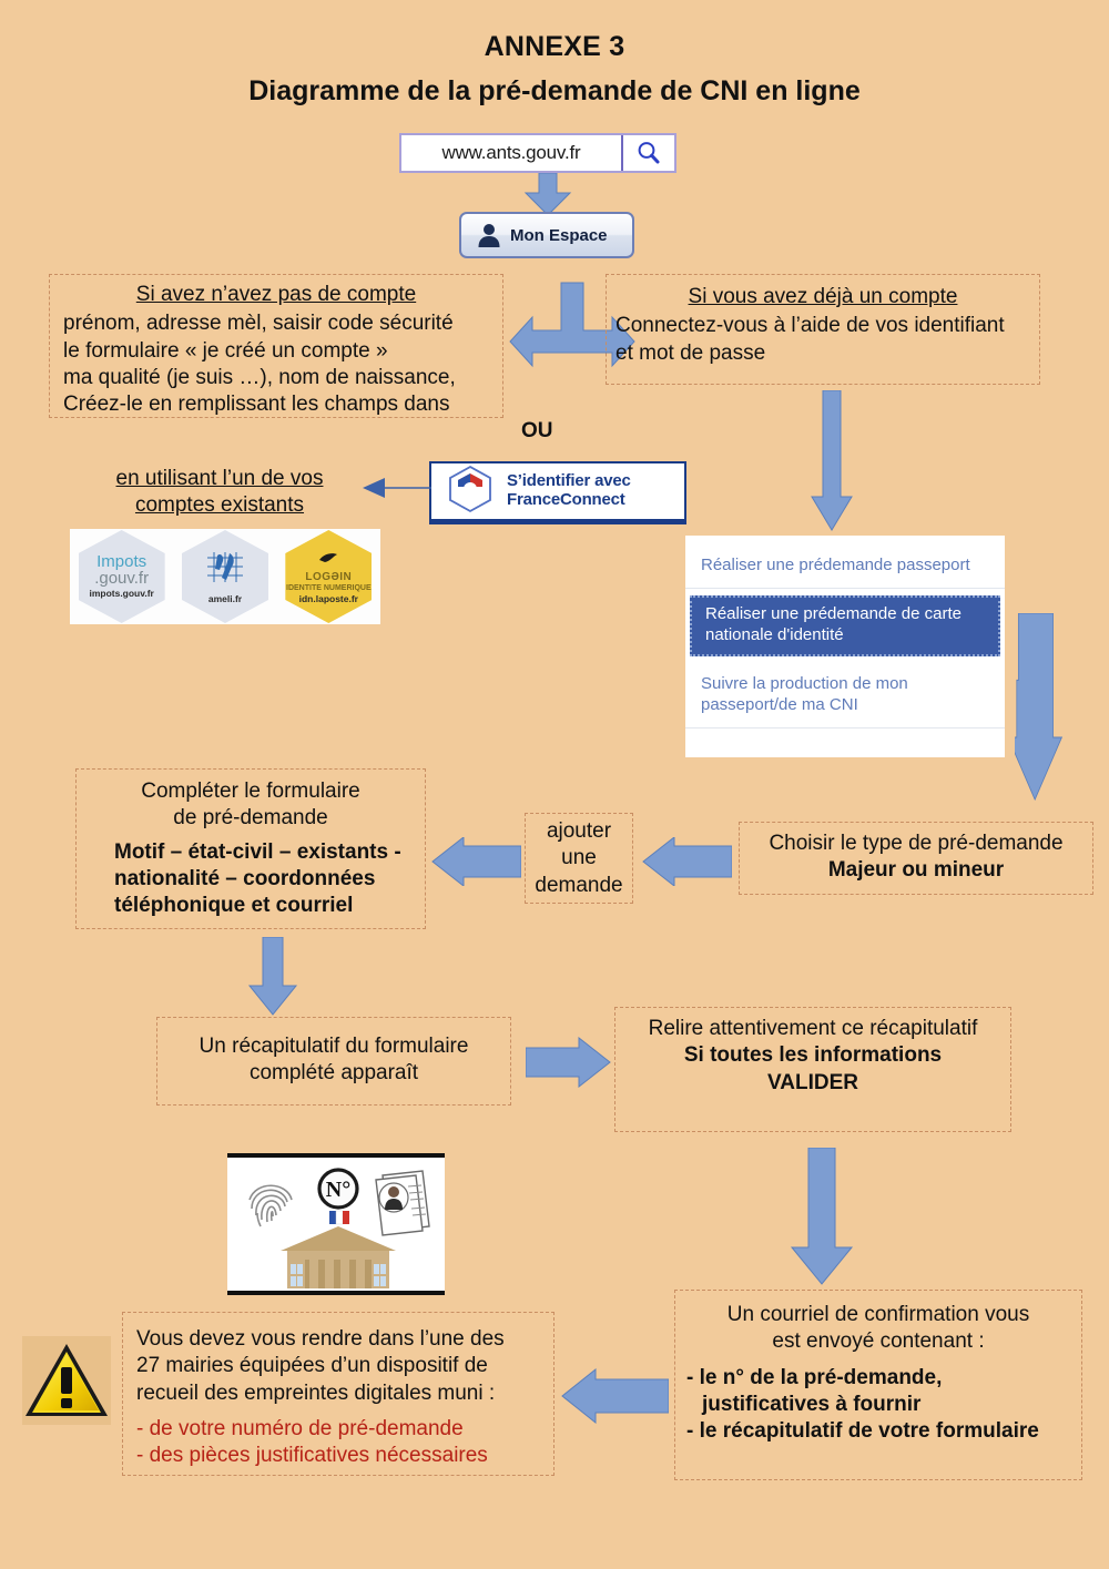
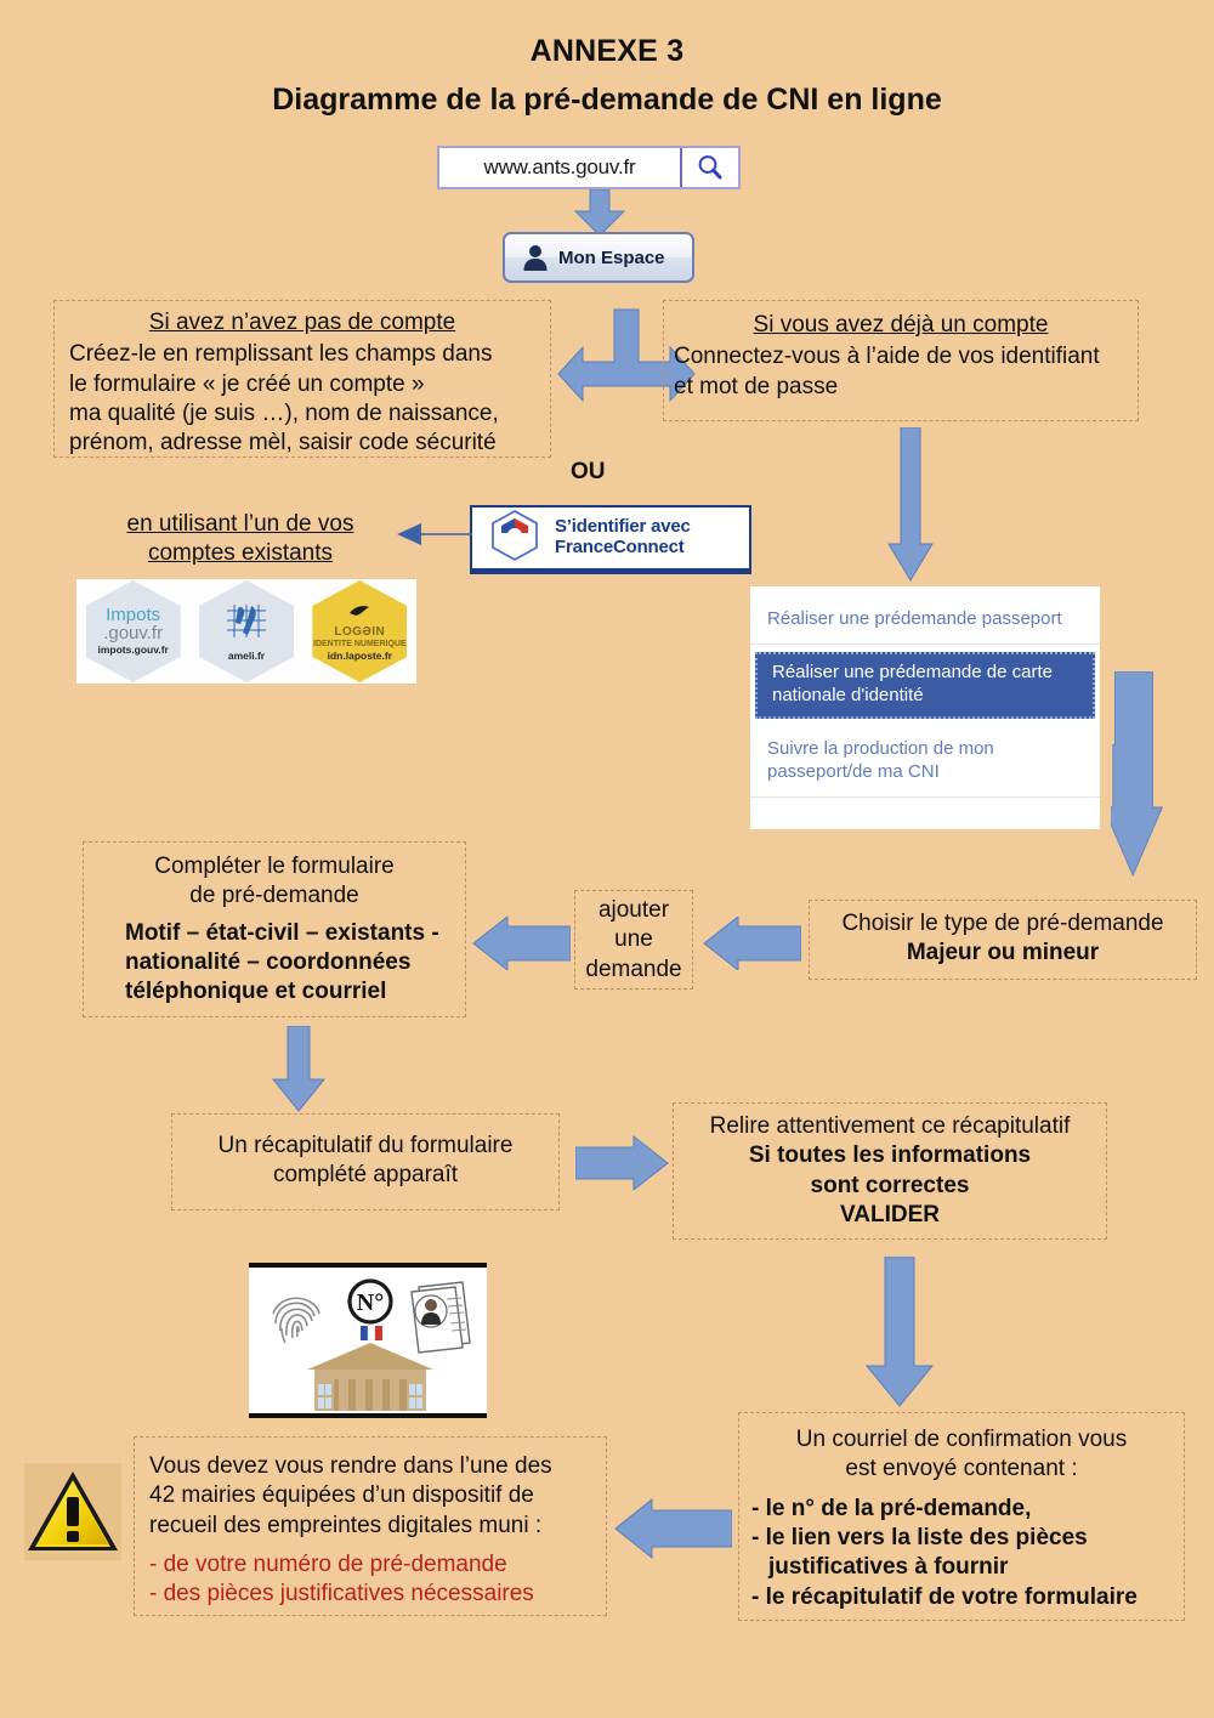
  ANNEXE 3
  Diagramme de la pré-demande de CNI en ligne
  www.ants.gouv.fr
  Mon Espace
  Si avez n’avez pas de compte
- prénom, adresse mèl, saisir code sécurité
+ Créez-le en remplissant les champs dans
  le formulaire « je créé un compte »
  ma qualité (je suis …), nom de naissance,
- Créez-le en remplissant les champs dans
+ prénom, adresse mèl, saisir code sécurité
  Si vous avez déjà un compte
  Connectez-vous à l’aide de vos identifiant
  et mot de passe
  OU
  S’identifier avec
  FranceConnect
  en utilisant l’un de vos
  comptes existants
  Impots
  .gouv.fr
  impots.gouv.fr
  ameli.fr
  LOGƏIN
  idn.laposte.fr
  Réaliser une prédemande passeport
  Réaliser une prédemande de carte nationale d'identité
  Suivre la production de mon passeport/de ma CNI
  Choisir le type de pré-demande
  Majeur ou mineur
  ajouter
  une
  demande
  Compléter le formulaire
  de pré-demande
  Motif – état-civil – existants -
  nationalité – coordonnées
  téléphonique et courriel
  Un récapitulatif du formulaire
  complété apparaît
  Relire attentivement ce récapitulatif
  Si toutes les informations
+ sont correctes
  VALIDER
  N°
  Un courriel de confirmation vous
  est envoyé contenant :
  - le n° de la pré-demande,
+ - le lien vers la liste des pièces
  justificatives à fournir
  - le récapitulatif de votre formulaire
  Vous devez vous rendre dans l’une des
- 27 mairies équipées d’un dispositif de
+ 42 mairies équipées d’un dispositif de
  recueil des empreintes digitales muni :
  - de votre numéro de pré-demande
  - des pièces justificatives nécessaires
